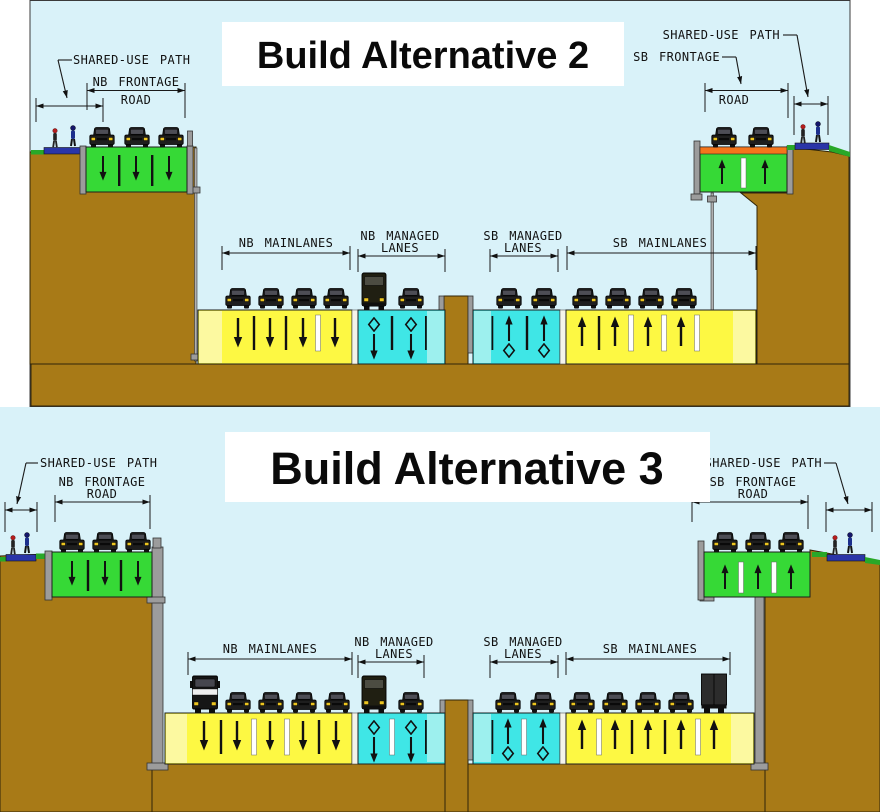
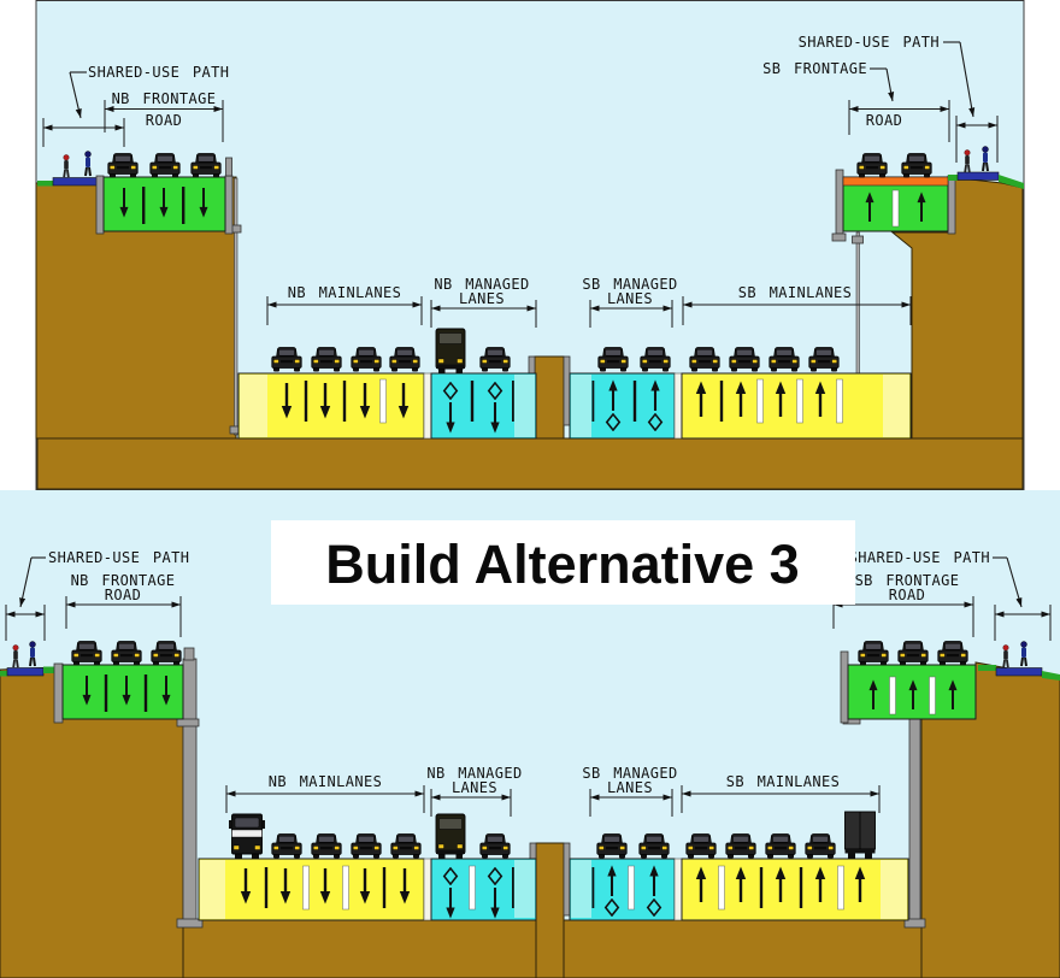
  SHARED-USE PATH
  NB FRONTAGE
  ROAD
  SHARED-USE PATH
  SB FRONTAGE
  ROAD
  NB MAINLANES
  NB MANAGED
  LANES
  SB MANAGED
  LANES
  SB MAINLANES
- Build Alternative 2
  SHARED-USE PATH
  NB FRONTAGE
  ROAD
  HARED-USE PATH
  SB FRONTAGE
  ROAD
  NB MAINLANES
  NB MANAGED
  LANES
  SB MANAGED
  LANES
  SB MAINLANES
  Build Alternative 3
